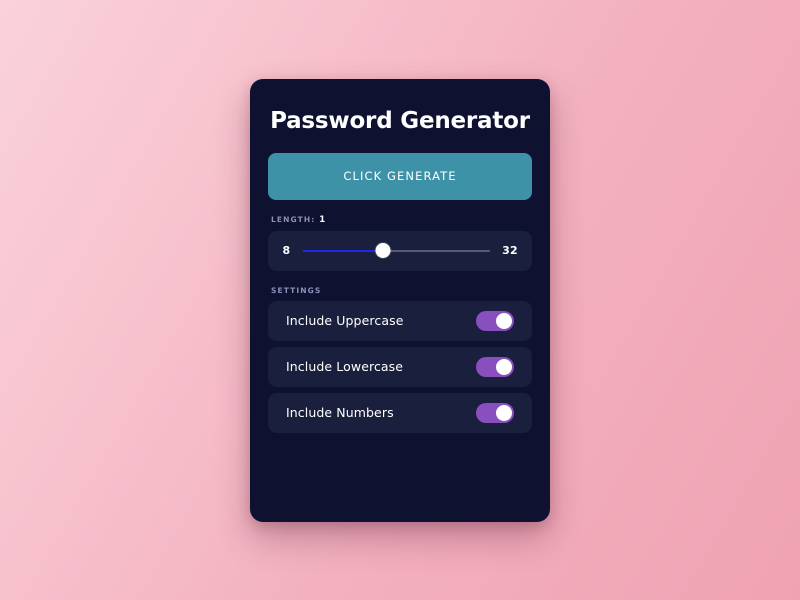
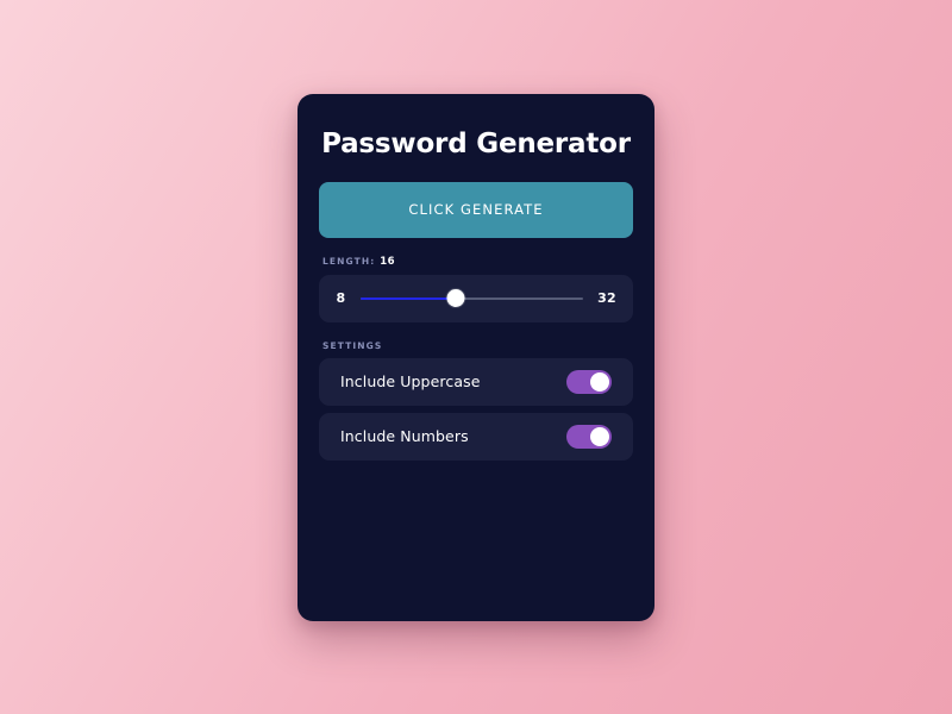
  Password Generator
  CLICK GENERATE
  LENGTH:
- 1
+ 16
  8
  32
  SETTINGS
  Include Uppercase
- Include Lowercase
  Include Numbers
